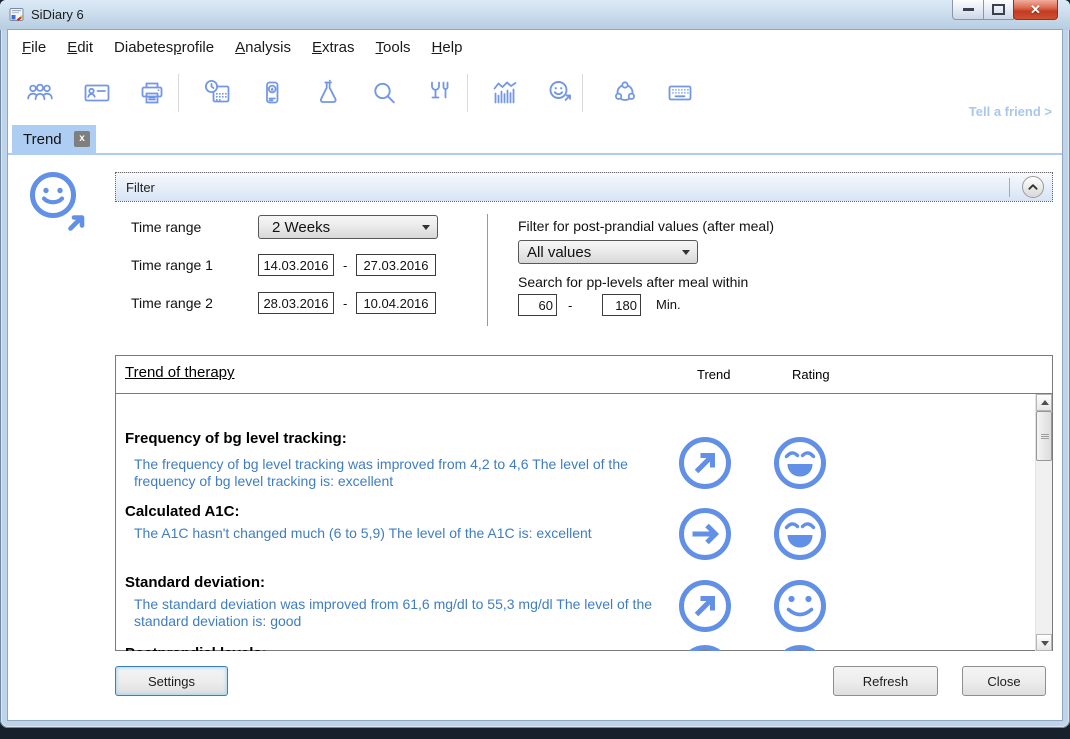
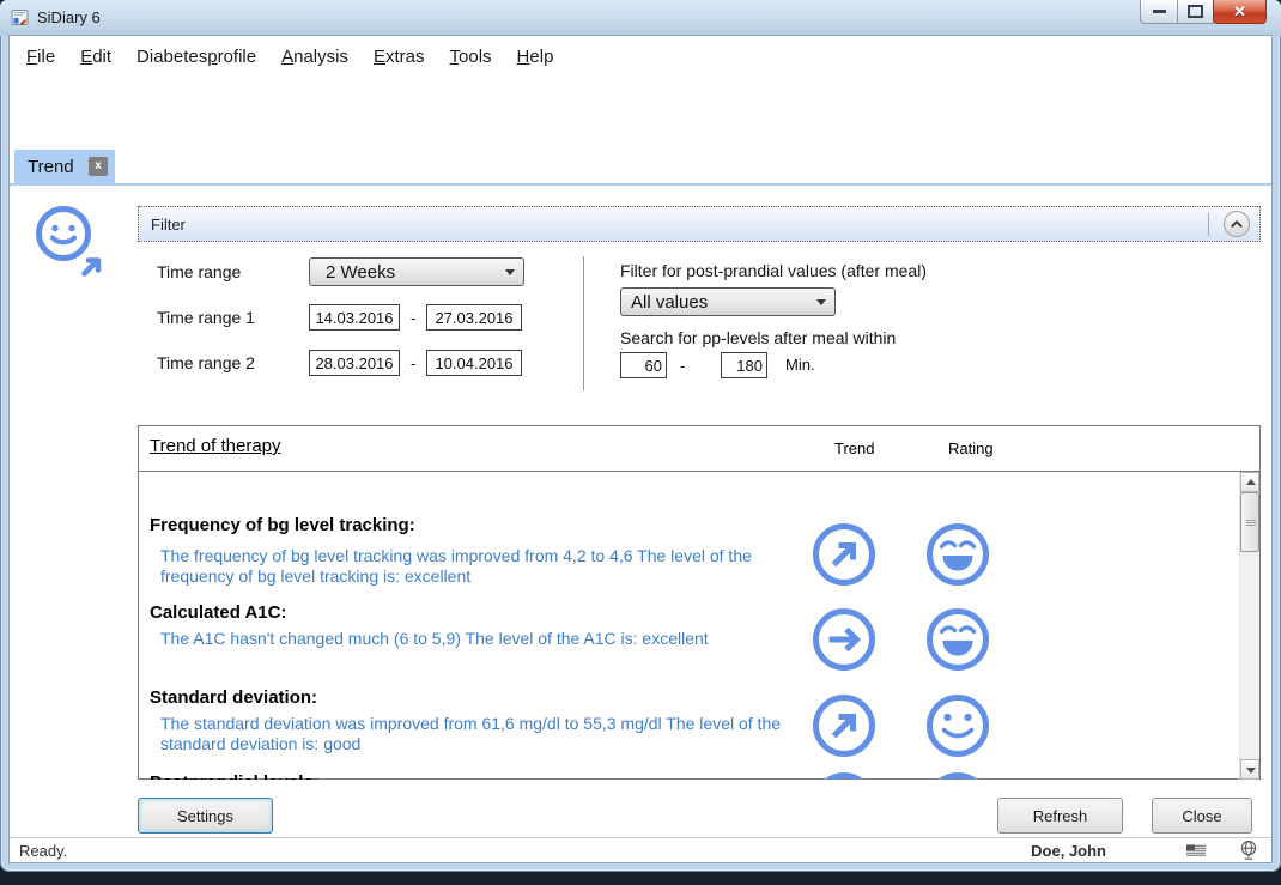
  SiDiary 6
  ✕
  File
  Edit
  Diabetesprofile
  Analysis
  Extras
  Tools
  Help
- Tell a friend >
  Trend
  x
  Filter
  Time range
  2 Weeks
  Time range 1
  14.03.2016
  -
  27.03.2016
  Time range 2
  28.03.2016
  -
  10.04.2016
  Filter for post-prandial values (after meal)
  All values
  Search for pp-levels after meal within
  60
  -
  180
  Min.
  Trend of therapy
  Trend
  Rating
  Frequency of bg level tracking:
  The frequency of bg level tracking was improved from 4,2 to 4,6 The level of the frequency of bg level tracking is: excellent
  Calculated A1C:
  The A1C hasn't changed much (6 to 5,9) The level of the A1C is: excellent
  Standard deviation:
  The standard deviation was improved from 61,6 mg/dl to 55,3 mg/dl The level of the standard deviation is: good
  Settings
  Refresh
  Close
+ Ready.
+ Doe, John
